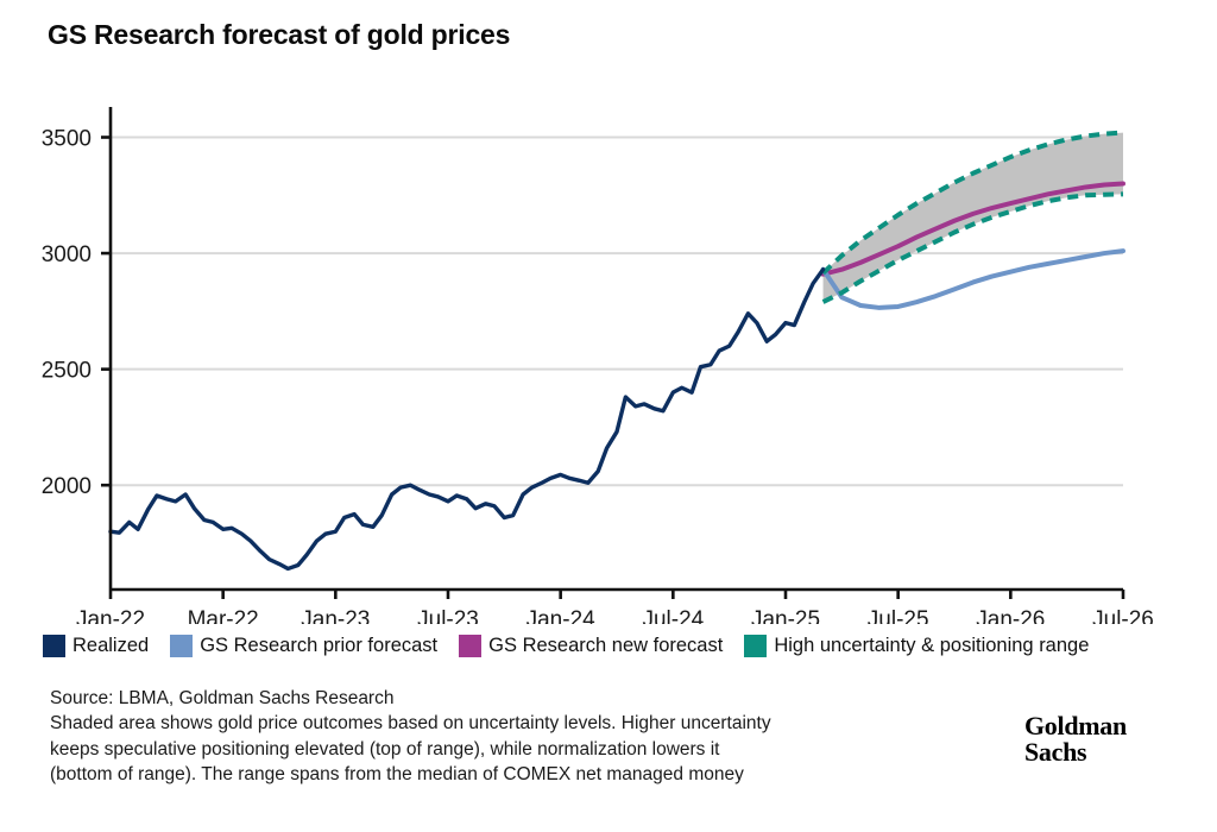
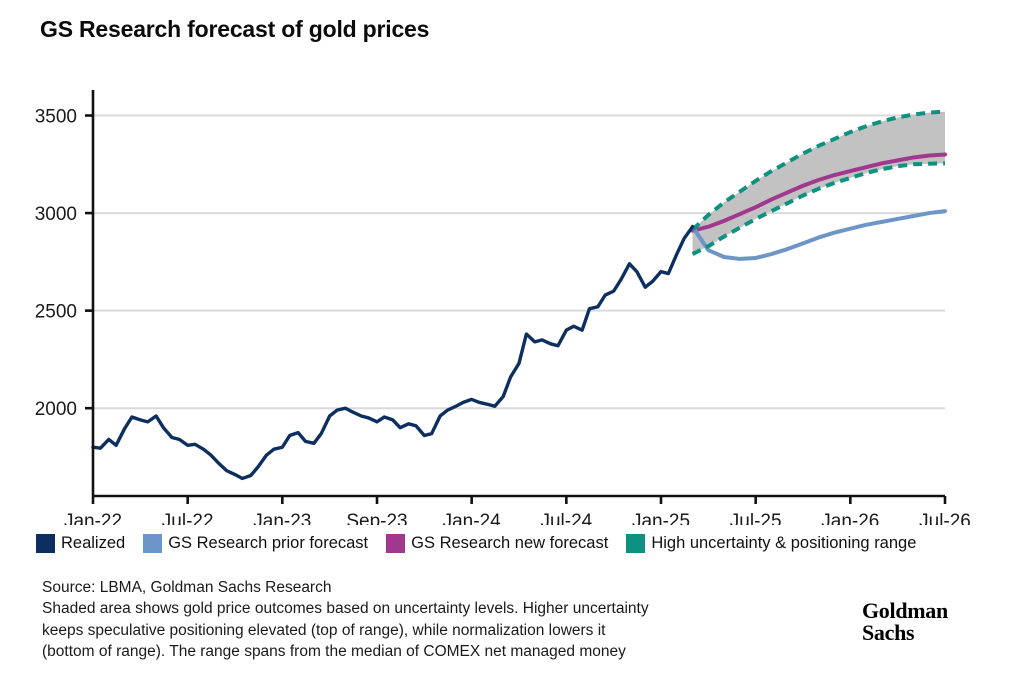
  GS Research forecast of gold prices
  2000
  2500
  3000
  3500
  Jan-22
- Mar-22
+ Jul-22
  Jan-23
- Jul-23
+ Sep-23
  Jan-24
  Jul-24
  Jan-25
  Jul-25
  Jan-26
  Jul-26
  Realized
  GS Research prior forecast
  GS Research new forecast
  High uncertainty & positioning range
  Source: LBMA, Goldman Sachs Research
  Shaded area shows gold price outcomes based on uncertainty levels. Higher uncertainty
  keeps speculative positioning elevated (top of range), while normalization lowers it
  (bottom of range). The range spans from the median of COMEX net managed money
  Goldman
  Sachs
